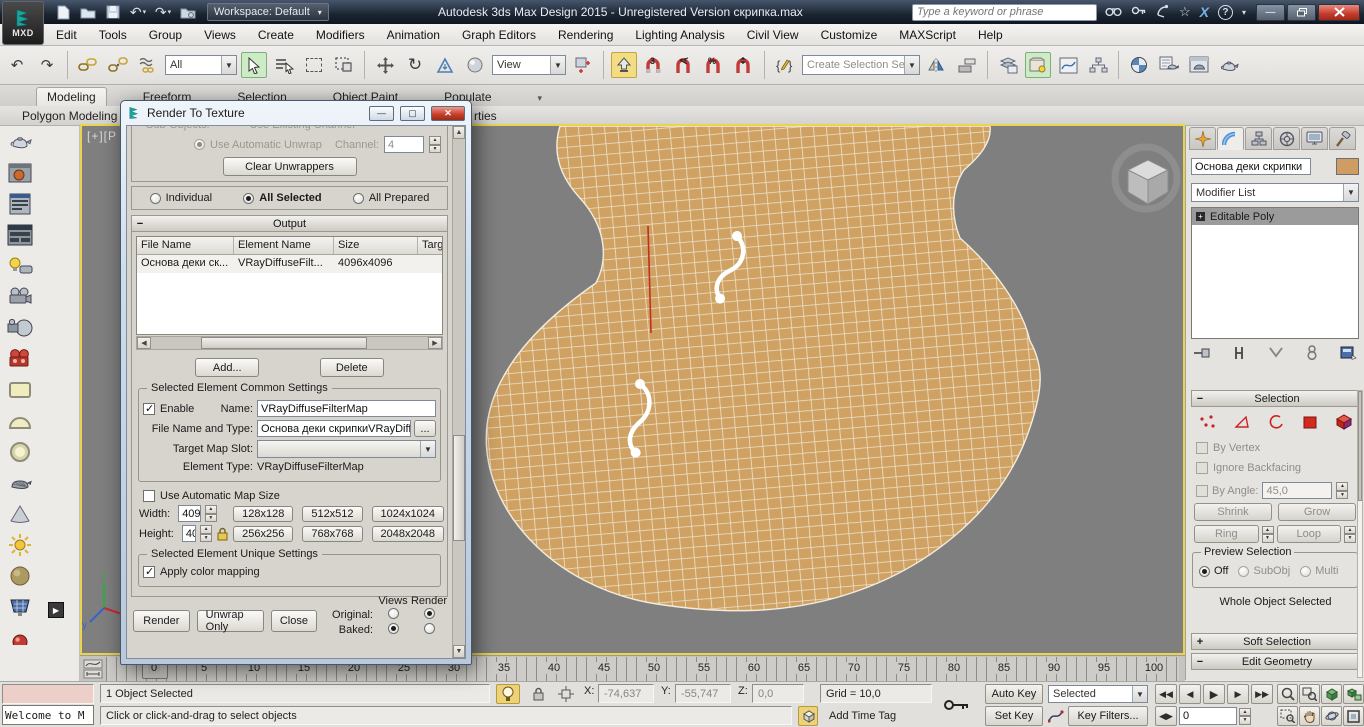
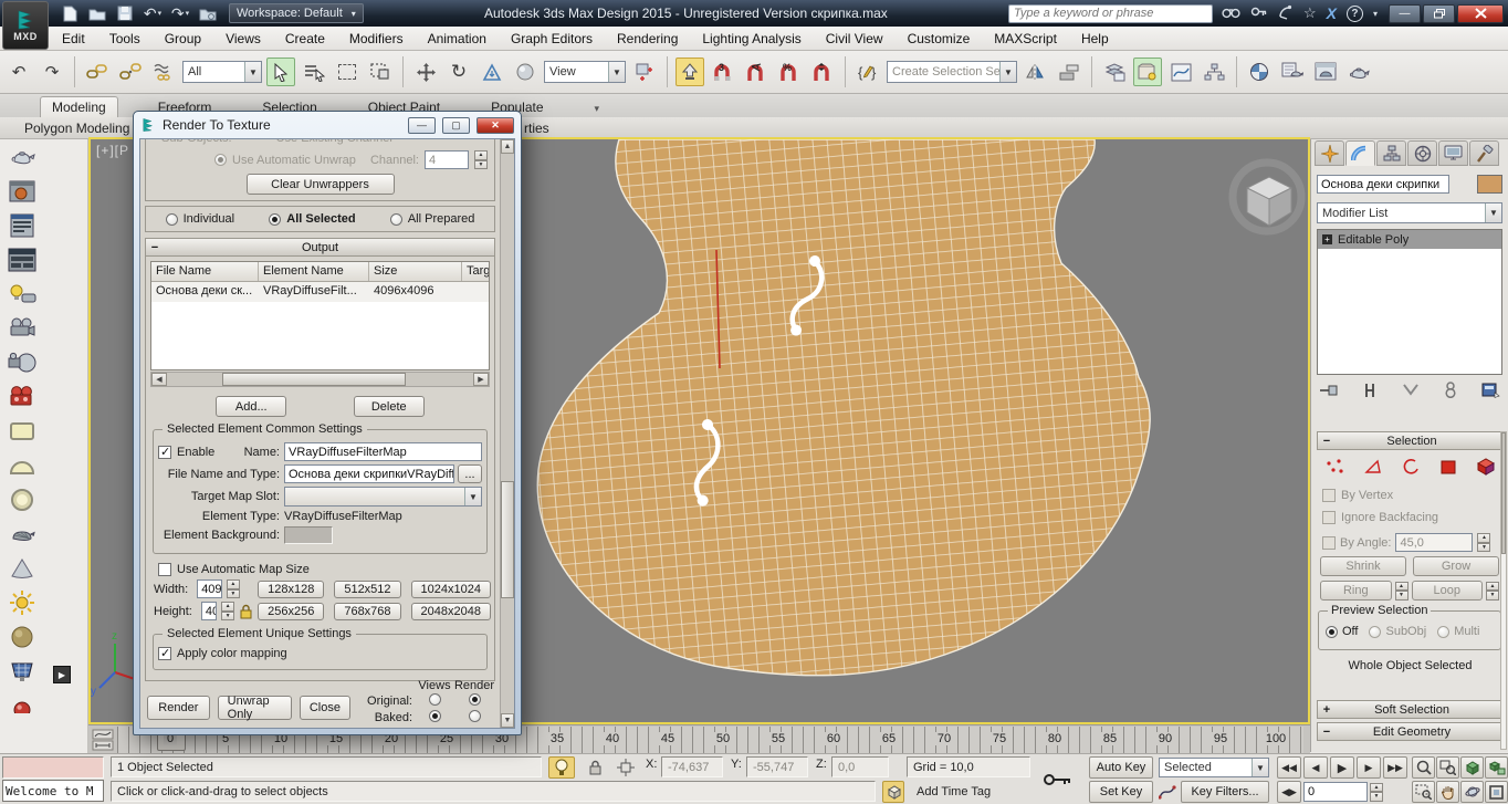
  MXD
  ↶
  ↷
  Workspace: Default
  ▾
  Autodesk 3ds Max Design 2015 - Unregistered Version скрипка.max
  Type a keyword or phrase
  ☆
  X
  ?
  ▾
  —
  Edit
  Tools
  Group
  Views
  Create
  Modifiers
  Animation
  Graph Editors
  Rendering
  Lighting Analysis
  Civil View
  Customize
  MAXScript
  Help
  ↶
  ↷
  All
  ▼
  ↻
  View
  ▼
  3
  %
  {
  }
  Create Selection Se
  ▼
  Modeling
  Freeform
  Selection
  Object Paint
  Populate
  ▾
  Polygon Modeling
  rties
  ▶
  [+][P
  z
  y
  Основа деки скрипки
  Modifier List
  ▼
  +
  Editable Poly
  −
  Selection
  By Vertex
  Ignore Backfacing
  By Angle:
  45,0
  Shrink
  Grow
  Ring
  Loop
  Preview Selection
  Off
  SubObj
  Multi
  Whole Object Selected
  +
  Soft Selection
  −
  Edit Geometry
  Render To Texture
  —
  ▢
  ✕
  Use Automatic Unwrap
  Channel:
  4
  Clear Unwrappers
  Individual
  All Selected
  All Prepared
  −
  Output
  File Name
  Element Name
  Size
  Targ
  Основа деки ск...
  VRayDiffuseFilt...
  4096x4096
  Add...
  Delete
  Selected Element Common Settings
  Enable
  Name:
  VRayDiffuseFilterMap
  File Name and Type:
  Основа деки скрипкиVRayDiff
  ...
  Target Map Slot:
  ▼
  Element Type:
  VRayDiffuseFilterMap
+ Element Background:
  Use Automatic Map Size
  Width:
  409
  128x128
  512x512
  1024x1024
  Height:
  256x256
  768x768
  2048x2048
  Selected Element Unique Settings
  Apply color mapping
  Render
  Unwrap Only
  Close
  Views
  Render
  Original:
  Baked:
  0
  5
  10
  15
  20
  25
  30
  35
  40
  45
  50
  55
  60
  65
  70
  75
  80
  85
  90
  95
  100
  Welcome to M
  1 Object Selected
  X:
  -74,637
  Y:
  -55,747
  Z:
  0,0
  Grid = 10,0
  Add Time Tag
  Auto Key
  Set Key
  Selected
  ▼
  Key Filters...
  ◀◀
  ◀
  ▶
  ▶
  ▶▶
  ◀▶
  0
  Click or click-and-drag to select objects
